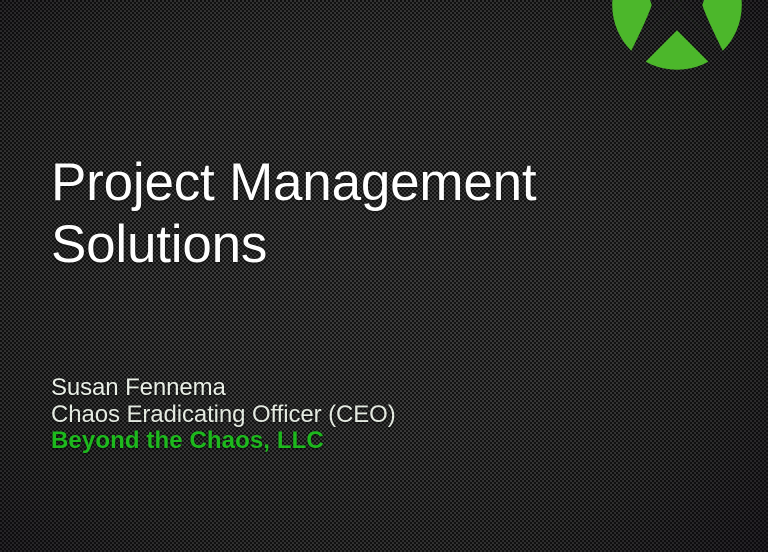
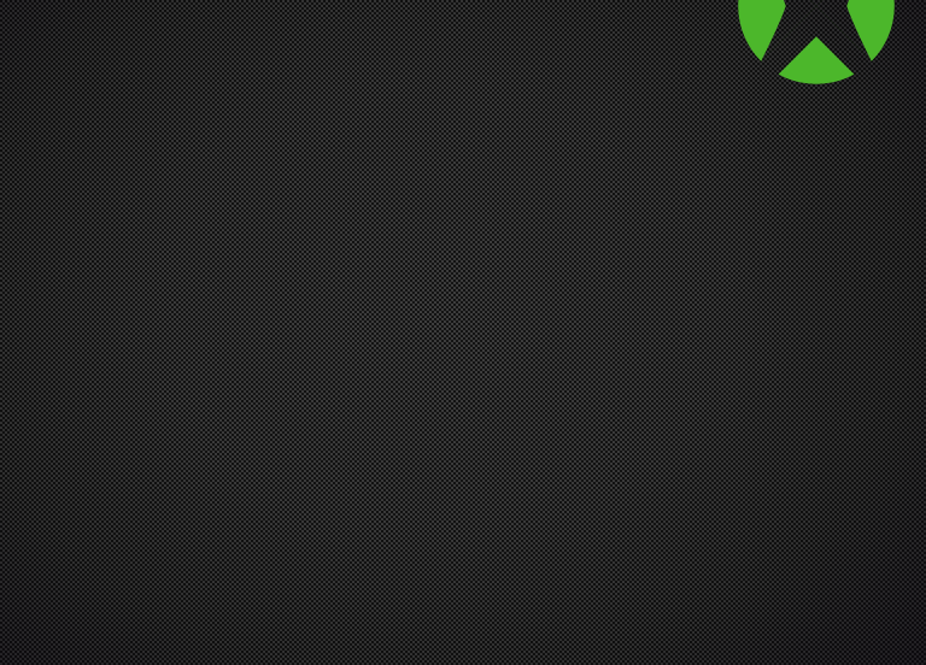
- Project Management
- Solutions
- Susan Fennema
- Chaos Eradicating Officer (CEO)
- Beyond the Chaos, LLC
